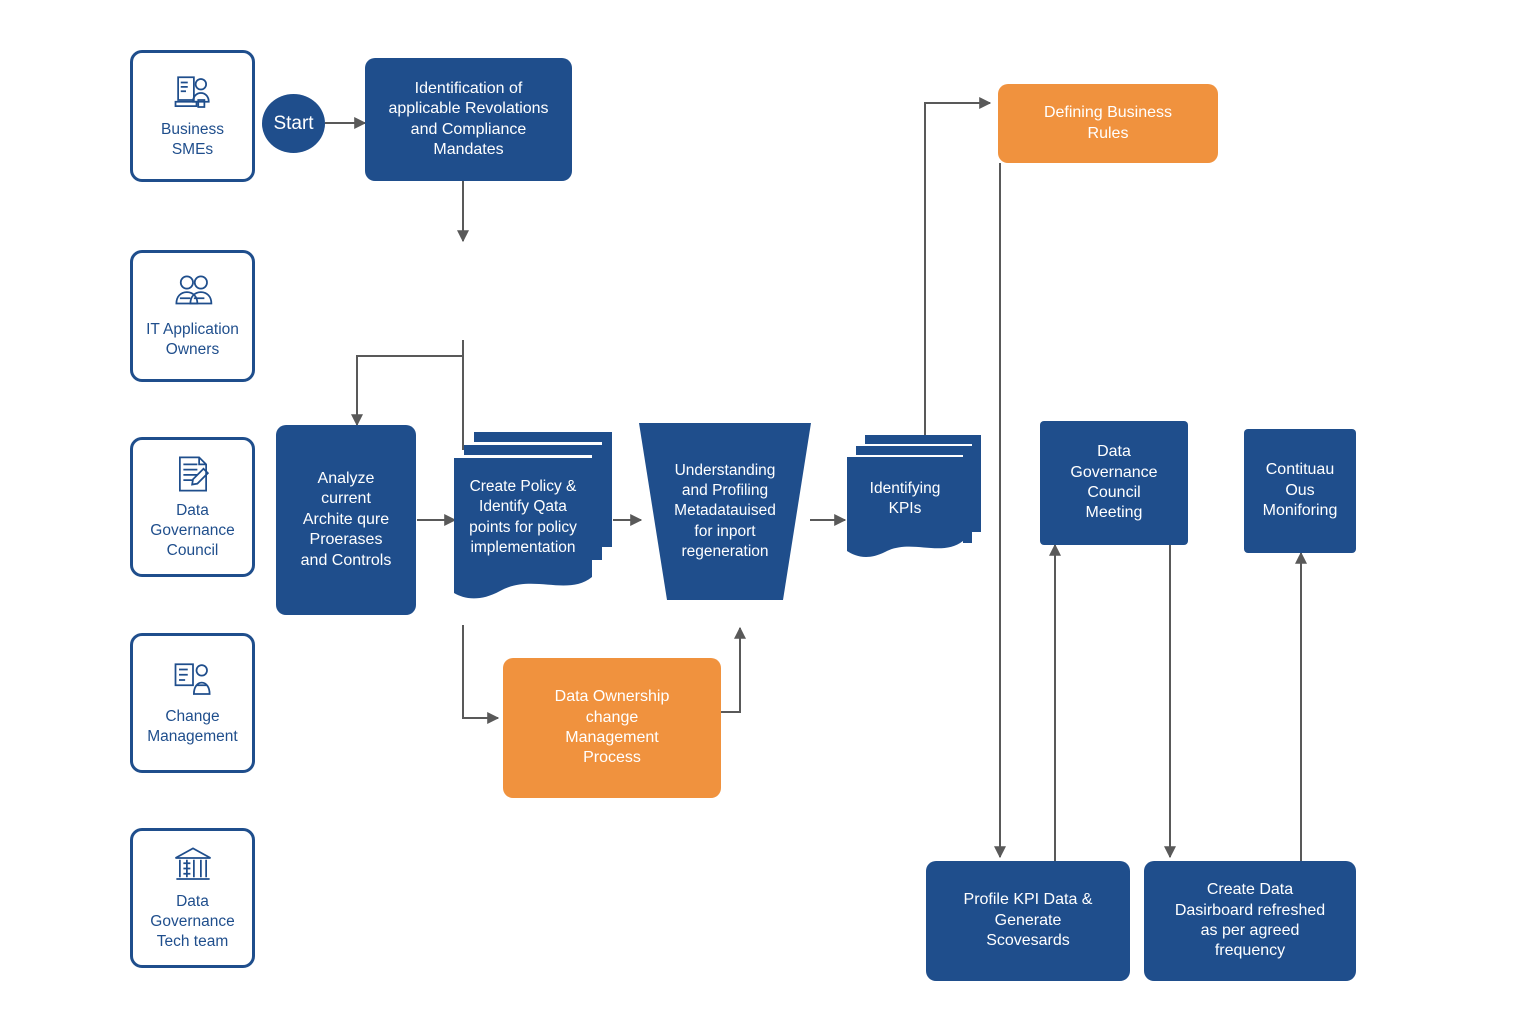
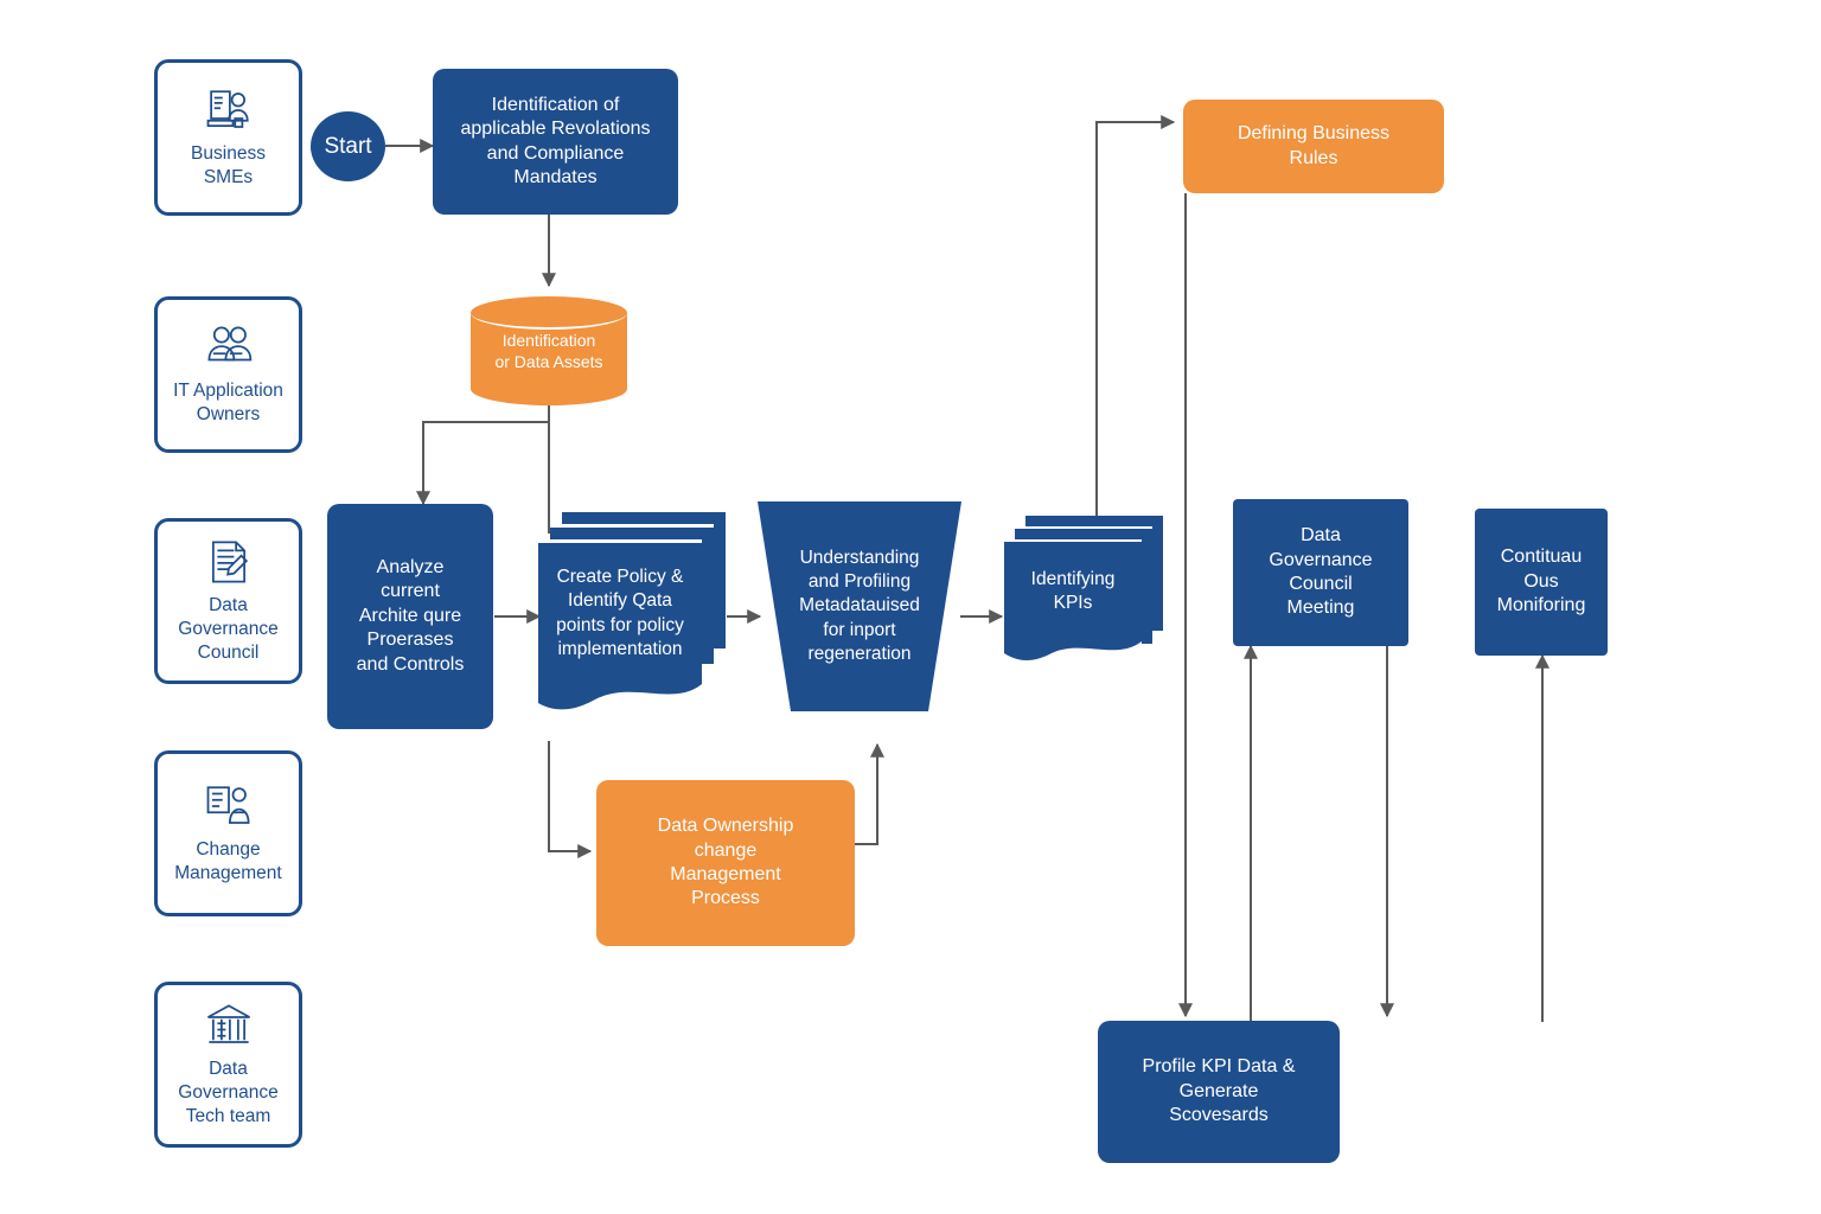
  Business
  SMEs
  IT Application
  Owners
  Data
  Governance
  Council
  Change
  Management
  Data
  Governance
  Tech team
  Start
  Identification of
  applicable Revolations
  and Compliance
  Mandates
+ Identification
+ or Data Assets
  Analyze
  current
  Archite qure
  Proerases
  and Controls
  Create Policy &
  Identify Qata
  points for policy
  implementation
  Understanding
  and Profiling
  Metadatauised
  for inport
  regeneration
  Identifying
  KPIs
  Defining Business
  Rules
  Data Ownership
  change
  Management
  Process
  Data
  Governance
  Council
  Meeting
  Contituau
  Ous
  Moniforing
  Profile KPI Data &
  Generate
  Scovesards
- Create Data
- Dasirboard refreshed
- as per agreed
- frequency
